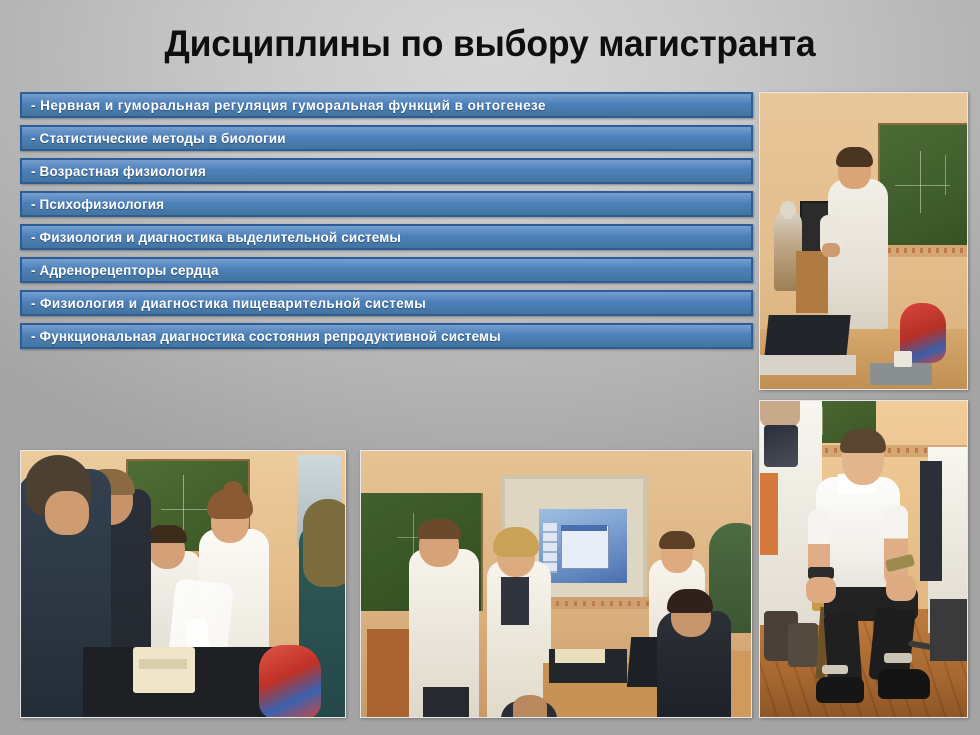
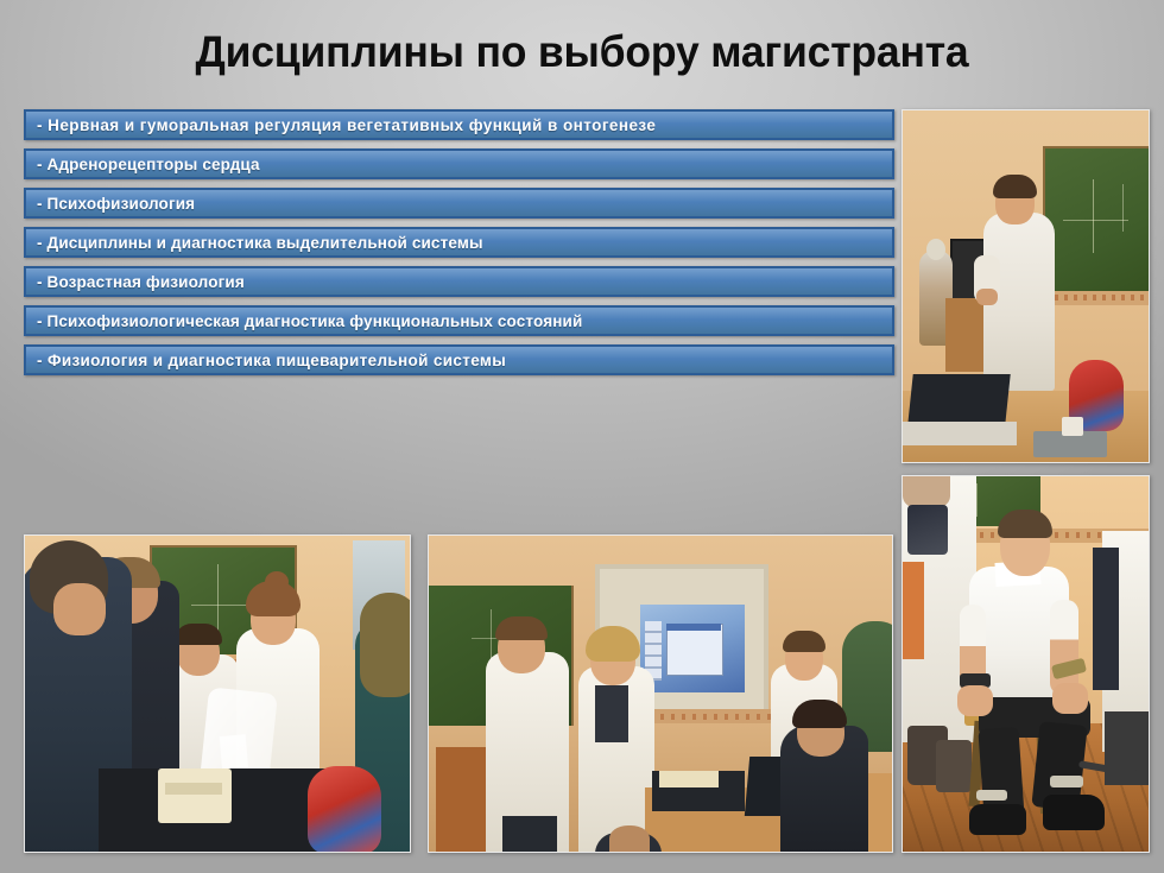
  Дисциплины по выбору магистранта
- - Нервная и гуморальная регуляция гуморальная функций в онтогенезе
+ - Нервная и гуморальная регуляция вегетативных функций в онтогенезе
- - Статистические методы в биологии
- - Возрастная физиология
+ - Адренорецепторы сердца
  - Психофизиология
- - Физиология и диагностика выделительной системы
+ - Дисциплины и диагностика выделительной системы
- - Адренорецепторы сердца
+ - Возрастная физиология
+ - Психофизиологическая диагностика функциональных состояний
  - Физиология и диагностика пищеварительной системы
- - Функциональная диагностика состояния репродуктивной системы
